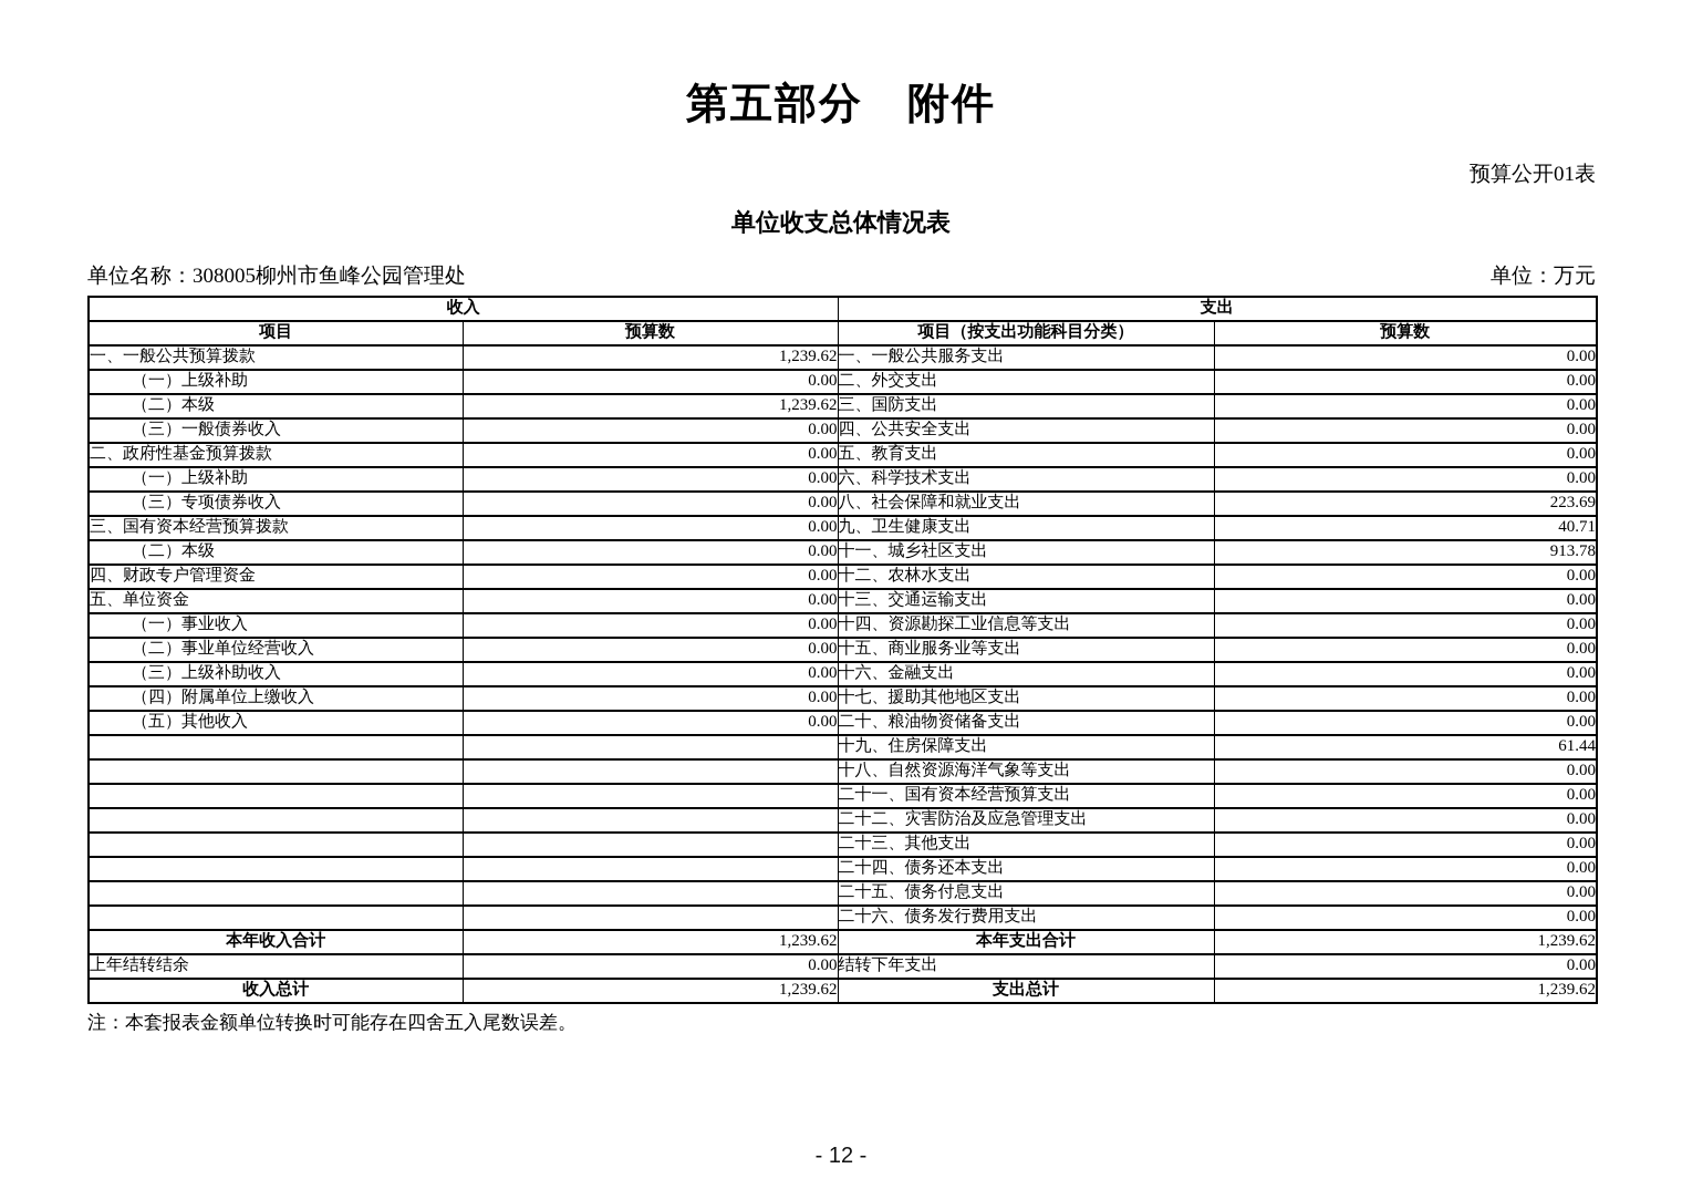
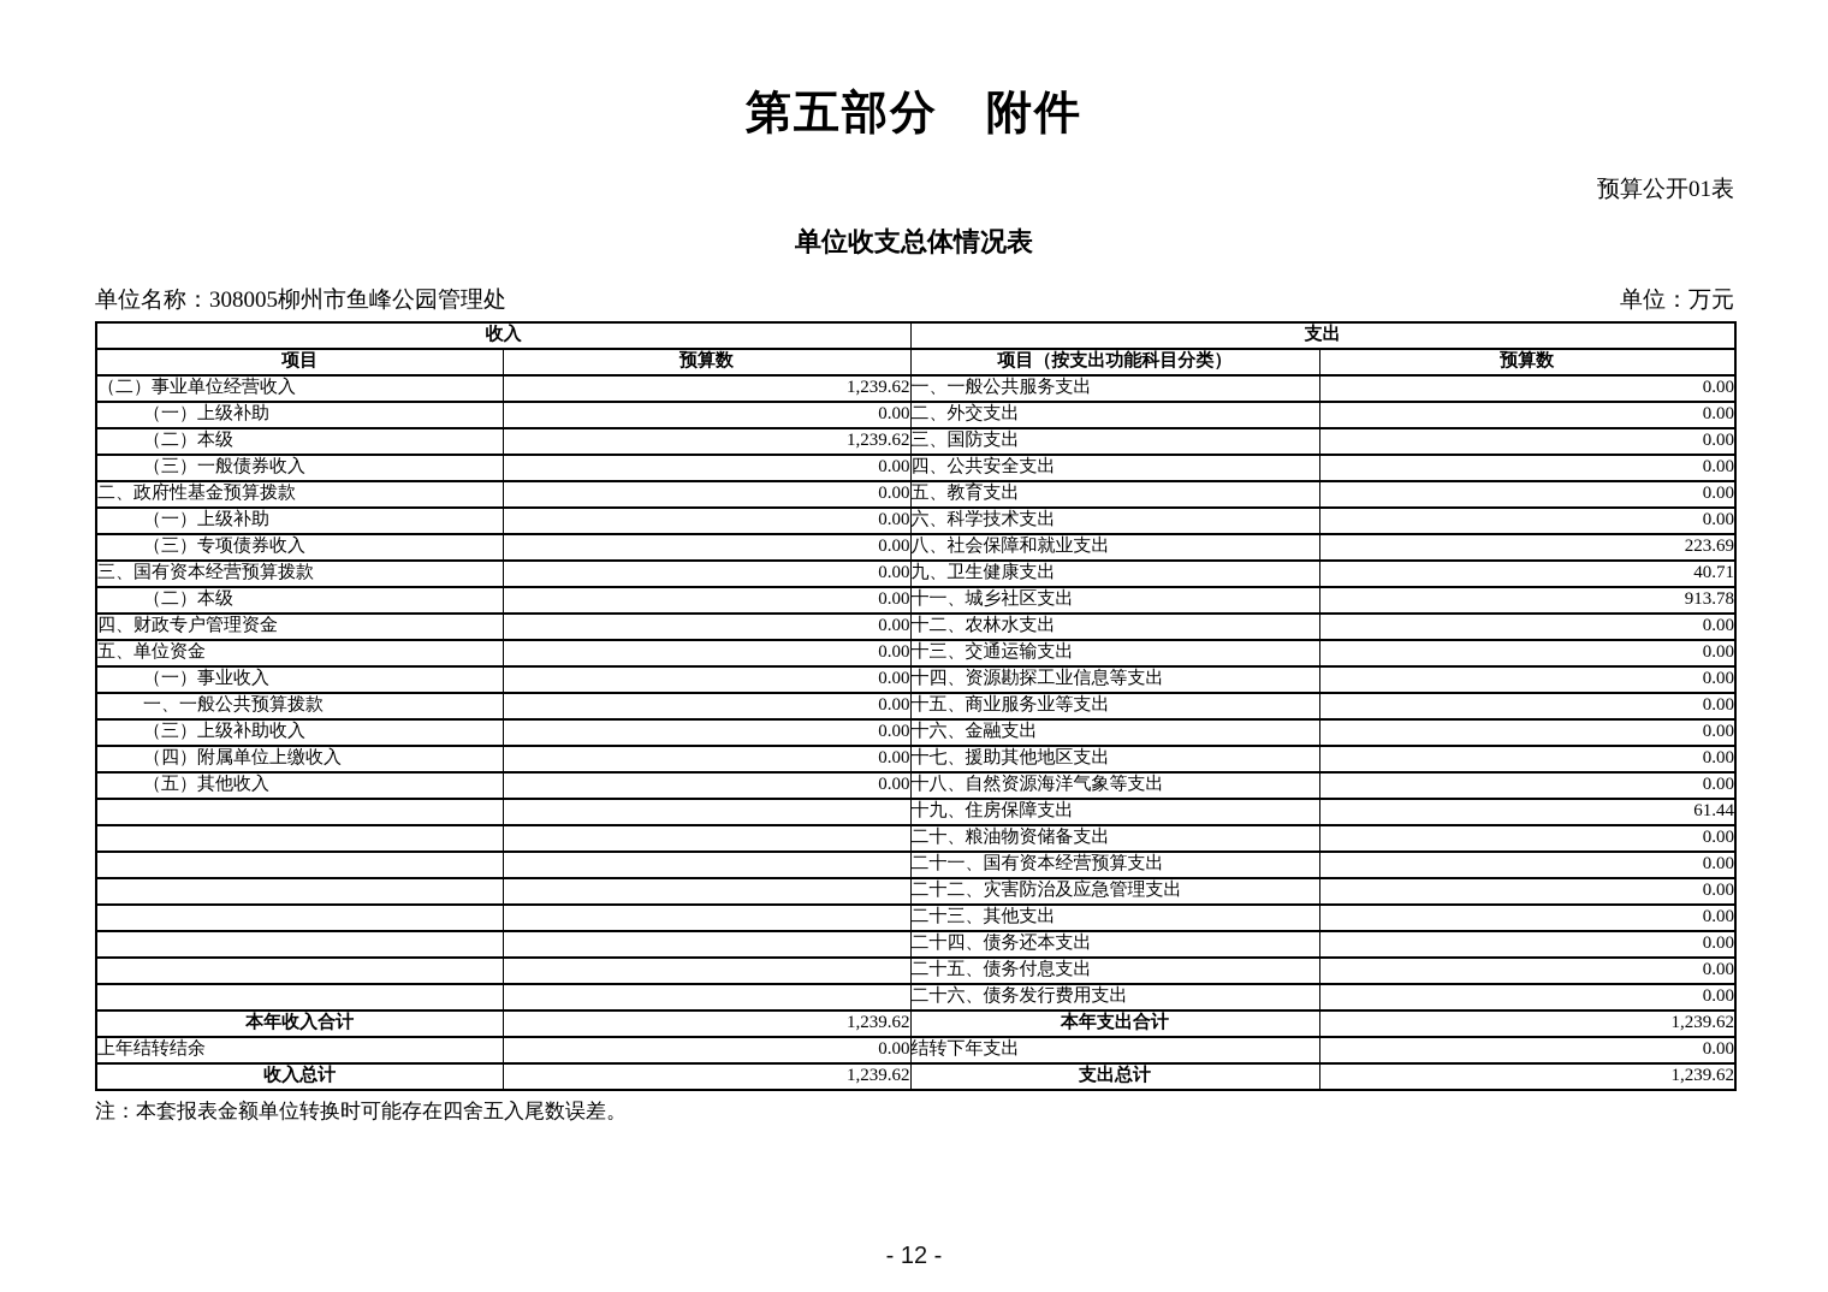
  第五部分 附件
  预算公开01表
  单位收支总体情况表
  单位名称：308005柳州市鱼峰公园管理处
  单位：万元
  收入	支出
  项目	预算数	项目（按支出功能科目分类）	预算数
- 一、一般公共预算拨款	1,239.62	一、一般公共服务支出	0.00
+ （二）事业单位经营收入	1,239.62	一、一般公共服务支出	0.00
  （一）上级补助	0.00	二、外交支出	0.00
  （二）本级	1,239.62	三、国防支出	0.00
  （三）一般债券收入	0.00	四、公共安全支出	0.00
  二、政府性基金预算拨款	0.00	五、教育支出	0.00
  （一）上级补助	0.00	六、科学技术支出	0.00
  （三）专项债券收入	0.00	八、社会保障和就业支出	223.69
  三、国有资本经营预算拨款	0.00	九、卫生健康支出	40.71
  （二）本级	0.00	十一、城乡社区支出	913.78
  四、财政专户管理资金	0.00	十二、农林水支出	0.00
  五、单位资金	0.00	十三、交通运输支出	0.00
  （一）事业收入	0.00	十四、资源勘探工业信息等支出	0.00
- （二）事业单位经营收入	0.00	十五、商业服务业等支出	0.00
+ 一、一般公共预算拨款	0.00	十五、商业服务业等支出	0.00
  （三）上级补助收入	0.00	十六、金融支出	0.00
  （四）附属单位上缴收入	0.00	十七、援助其他地区支出	0.00
- （五）其他收入	0.00	二十、粮油物资储备支出	0.00
+ （五）其他收入	0.00	十八、自然资源海洋气象等支出	0.00
  		十九、住房保障支出	61.44
- 		十八、自然资源海洋气象等支出	0.00
+ 		二十、粮油物资储备支出	0.00
  		二十一、国有资本经营预算支出	0.00
  		二十二、灾害防治及应急管理支出	0.00
  		二十三、其他支出	0.00
  		二十四、债务还本支出	0.00
  		二十五、债务付息支出	0.00
  		二十六、债务发行费用支出	0.00
  本年收入合计	1,239.62	本年支出合计	1,239.62
  上年结转结余	0.00	结转下年支出	0.00
  收入总计	1,239.62	支出总计	1,239.62
  注：本套报表金额单位转换时可能存在四舍五入尾数误差。
  - 12 -
